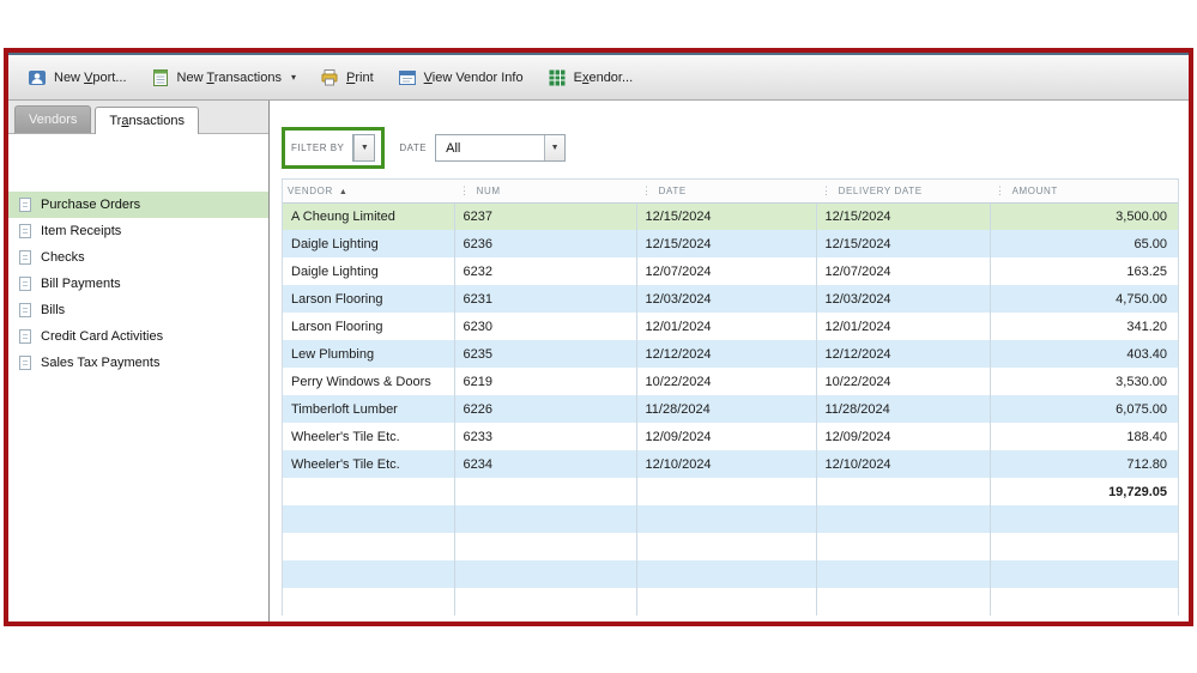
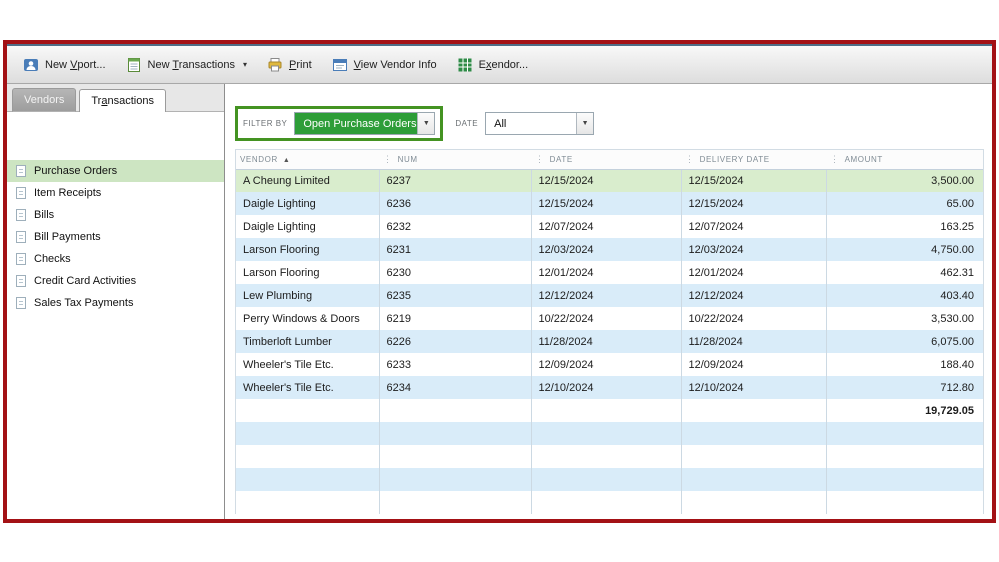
  New Vport...
  New Transactions
  ▾
  Print
  View Vendor Info
  Exendor...
  Vendors
  Transactions
  Purchase Orders
  Item Receipts
- Checks
+ Bills
  Bill Payments
- Bills
+ Checks
  Credit Card Activities
  Sales Tax Payments
  FILTER BY
+ Open Purchase Orders
  DATE
  All
  VENDOR	⋮ NUM	⋮ DATE	⋮ DELIVERY DATE	⋮ AMOUNT
  A Cheung Limited	6237	12/15/2024	12/15/2024	3,500.00
  Daigle Lighting	6236	12/15/2024	12/15/2024	65.00
  Daigle Lighting	6232	12/07/2024	12/07/2024	163.25
  Larson Flooring	6231	12/03/2024	12/03/2024	4,750.00
- Larson Flooring	6230	12/01/2024	12/01/2024	341.20
+ Larson Flooring	6230	12/01/2024	12/01/2024	462.31
  Lew Plumbing	6235	12/12/2024	12/12/2024	403.40
  Perry Windows & Doors	6219	10/22/2024	10/22/2024	3,530.00
  Timberloft Lumber	6226	11/28/2024	11/28/2024	6,075.00
  Wheeler's Tile Etc.	6233	12/09/2024	12/09/2024	188.40
  Wheeler's Tile Etc.	6234	12/10/2024	12/10/2024	712.80
  				19,729.05
